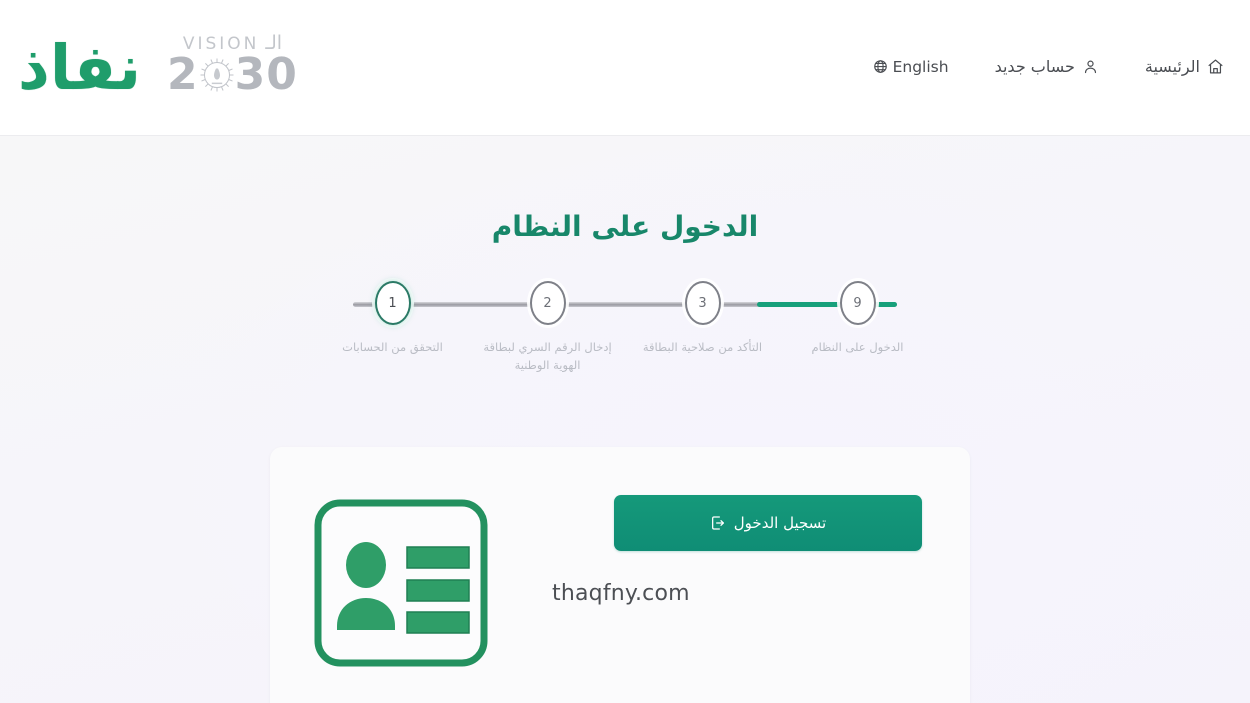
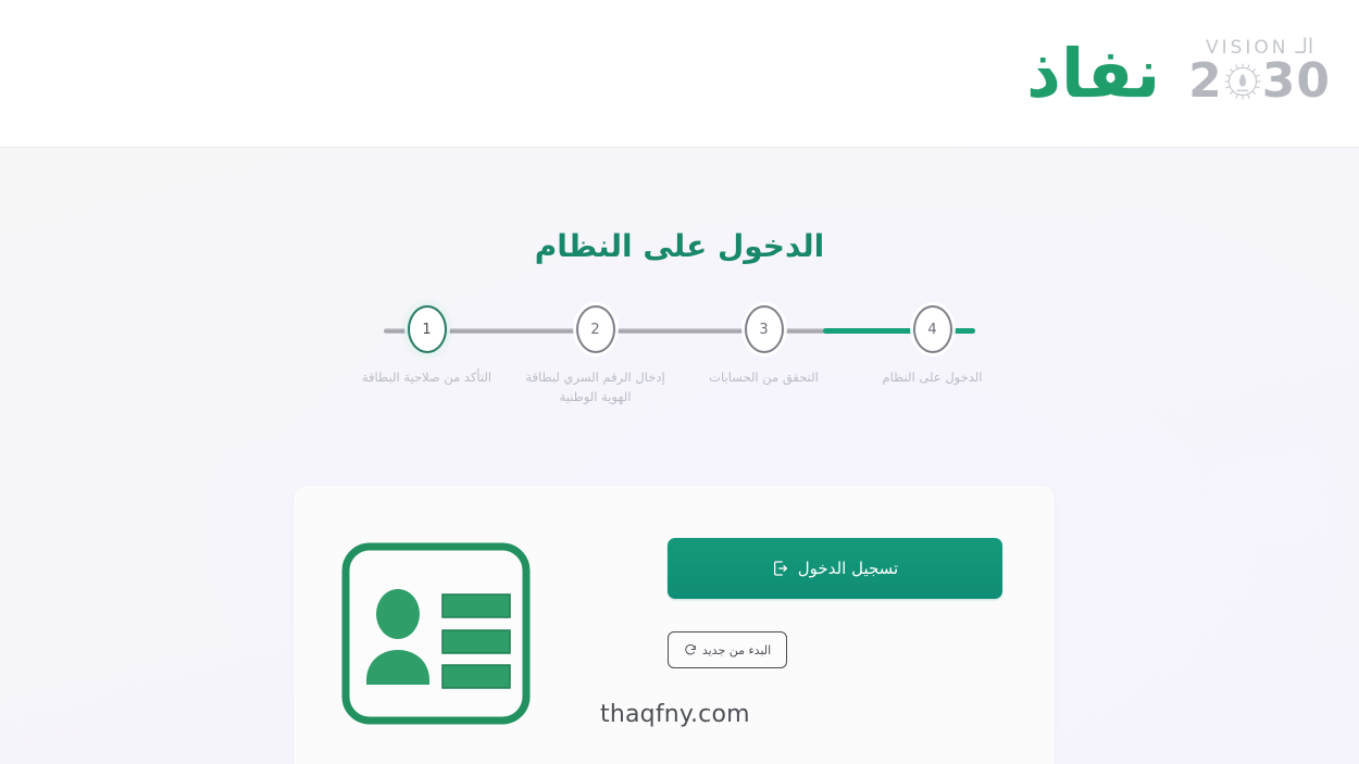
- الرئيسية
- حساب جديد
- English
  VISION
  الـ
  2
  30
  نفاذ
  الدخول على النظام
- 9
+ 4
  الدخول على النظام
  3
- التأكد من صلاحية البطاقة
+ التحقق من الحسابات
  2
  إدخال الرقم السري لبطاقة الهوية الوطنية
  1
- التحقق من الحسابات
+ التأكد من صلاحية البطاقة
  تسجيل الدخول
+ البدء من جديد
  thaqfny.com
